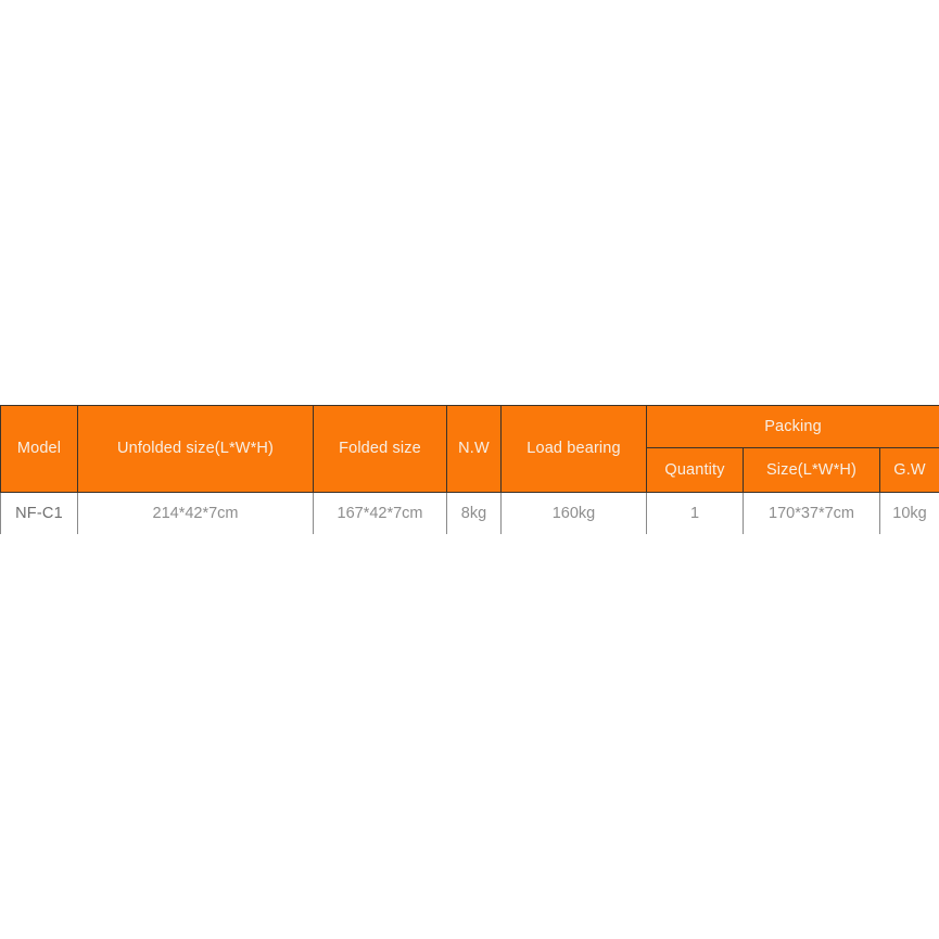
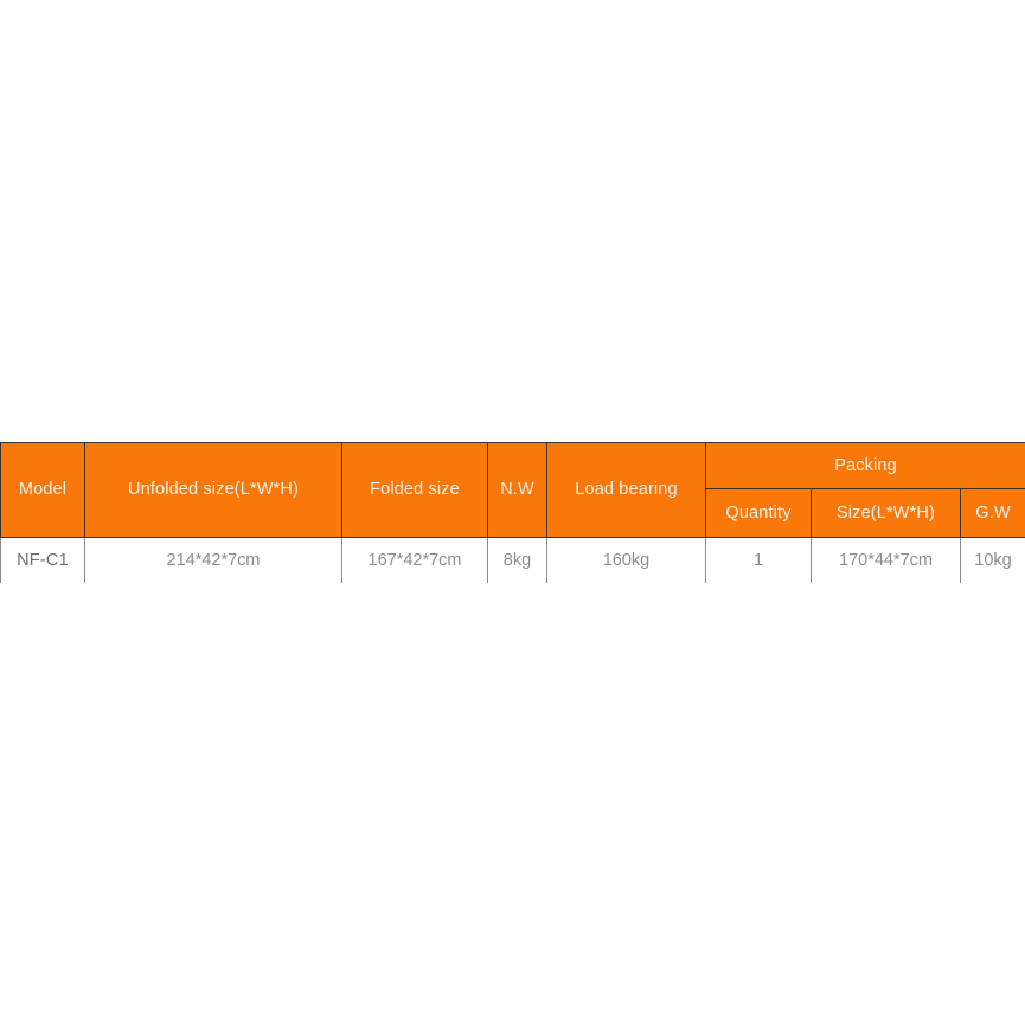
  Model	Unfolded size(L*W*H)	Folded size	N.W	Load bearing	Packing
  Quantity	Size(L*W*H)	G.W
- NF-C1	214*42*7cm	167*42*7cm	8kg	160kg	1	170*37*7cm	10kg
+ NF-C1	214*42*7cm	167*42*7cm	8kg	160kg	1	170*44*7cm	10kg
